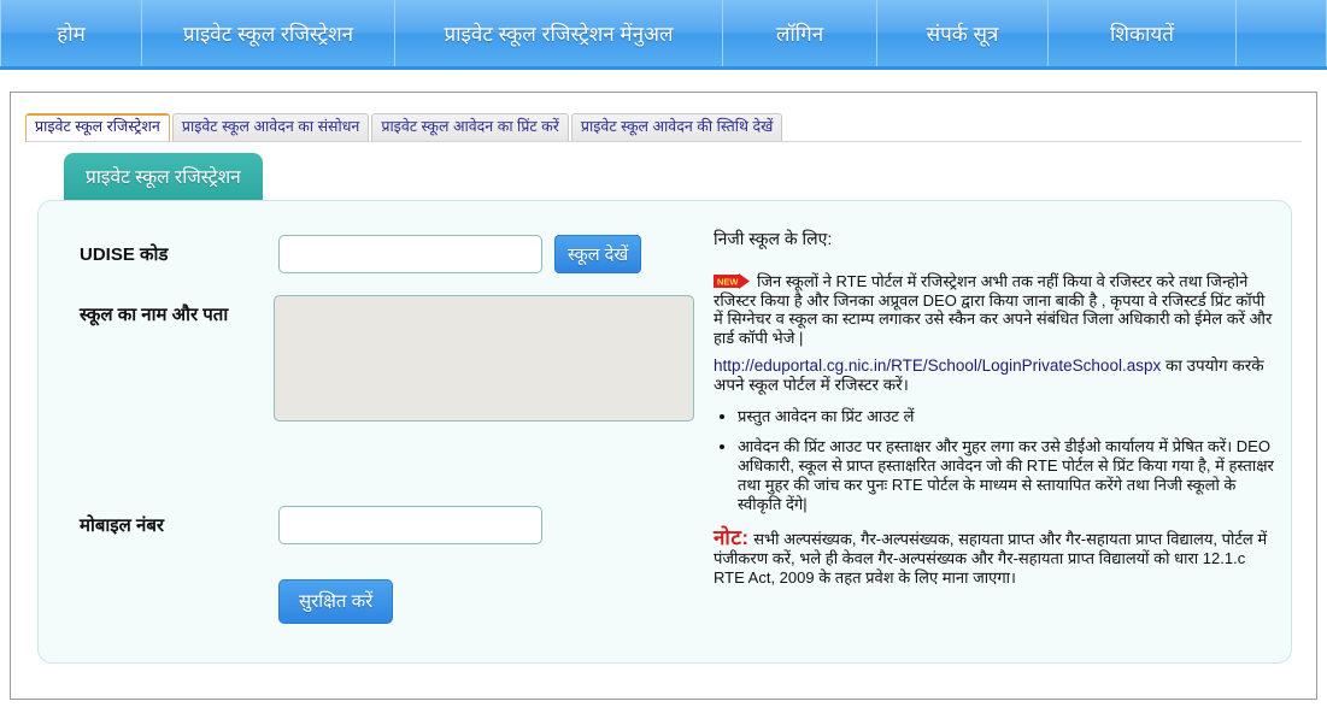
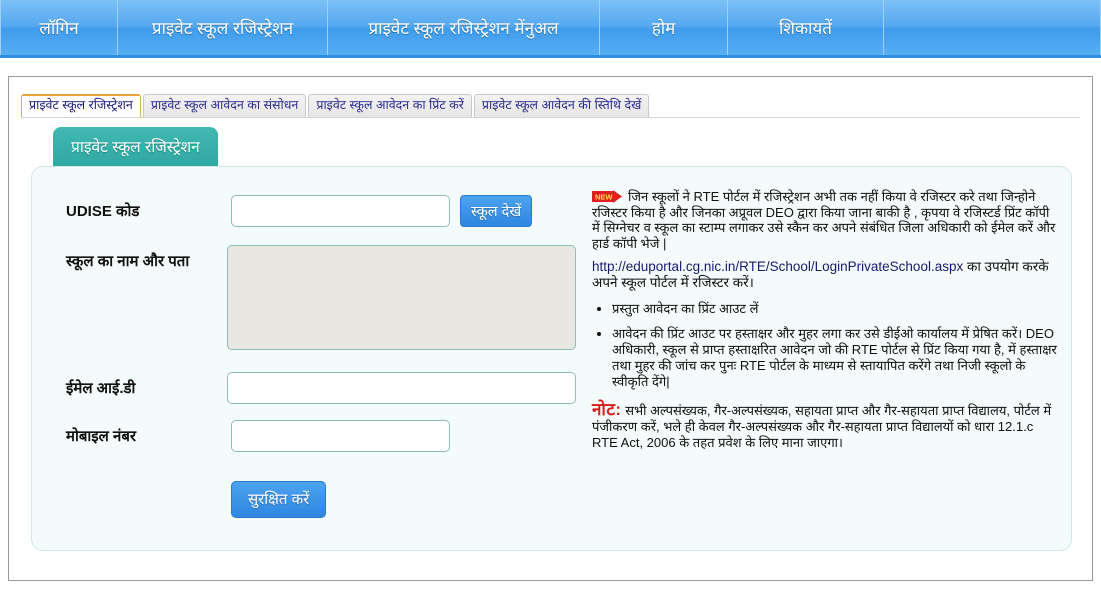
- होम
+ लॉगिन
  प्राइवेट स्कूल रजिस्ट्रेशन
  प्राइवेट स्कूल रजिस्ट्रेशन मेंनुअल
- लॉगिन
+ होम
- संपर्क सूत्र
  शिकायतें
  प्राइवेट स्कूल रजिस्ट्रेशन
  प्राइवेट स्कूल आवेदन का संसोधन
  प्राइवेट स्कूल आवेदन का प्रिंट करें
  प्राइवेट स्कूल आवेदन की स्तिथि देखें
  प्राइवेट स्कूल रजिस्ट्रेशन
  UDISE कोड
  स्कूल देखें
  स्कूल का नाम और पता
+ ईमेल आई.डी
  मोबाइल नंबर
  सुरक्षित करें
- निजी स्कूल के लिए:
  NEW
  जिन स्कूलों ने RTE पोर्टल में रजिस्ट्रेशन अभी तक नहीं किया वे रजिस्टर करे तथा जिन्होने रजिस्टर किया है और जिनका अप्रूवल DEO द्वारा किया जाना बाकी है , कृपया वे रजिस्टर्ड प्रिंट कॉपी में सिग्नेचर व स्कूल का स्टाम्प लगाकर उसे स्कैन कर अपने संबंधित जिला अधिकारी को ईमेल करें और हार्ड कॉपी भेजे |
  http://eduportal.cg.nic.in/RTE/School/LoginPrivateSchool.aspx का उपयोग करके अपने स्कूल पोर्टल में रजिस्टर करें।
  प्रस्तुत आवेदन का प्रिंट आउट लें
  आवेदन की प्रिंट आउट पर हस्ताक्षर और मुहर लगा कर उसे डीईओ कार्यालय में प्रेषित करें। DEO अधिकारी, स्कूल से प्राप्त हस्ताक्षरित आवेदन जो की RTE पोर्टल से प्रिंट किया गया है, में हस्ताक्षर तथा मुहर की जांच कर पुनः RTE पोर्टल के माध्यम से स्तायापित करेंगे तथा निजी स्कूलो के स्वीकृति देंगे|
- नोट: सभी अल्पसंख्यक, गैर-अल्पसंख्यक, सहायता प्राप्त और गैर-सहायता प्राप्त विद्यालय, पोर्टल में पंजीकरण करें, भले ही केवल गैर-अल्पसंख्यक और गैर-सहायता प्राप्त विद्यालयों को धारा 12.1.c RTE Act, 2009 के तहत प्रवेश के लिए माना जाएगा।
+ नोट: सभी अल्पसंख्यक, गैर-अल्पसंख्यक, सहायता प्राप्त और गैर-सहायता प्राप्त विद्यालय, पोर्टल में पंजीकरण करें, भले ही केवल गैर-अल्पसंख्यक और गैर-सहायता प्राप्त विद्यालयों को धारा 12.1.c RTE Act, 2006 के तहत प्रवेश के लिए माना जाएगा।
